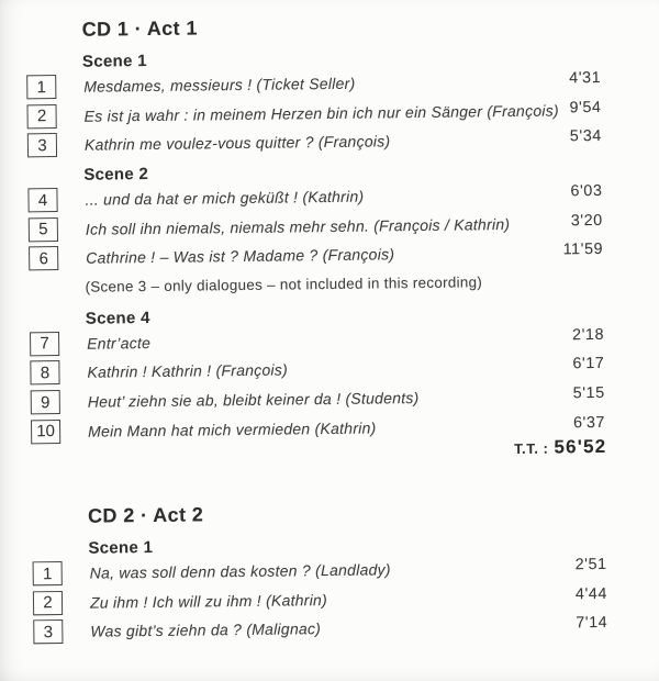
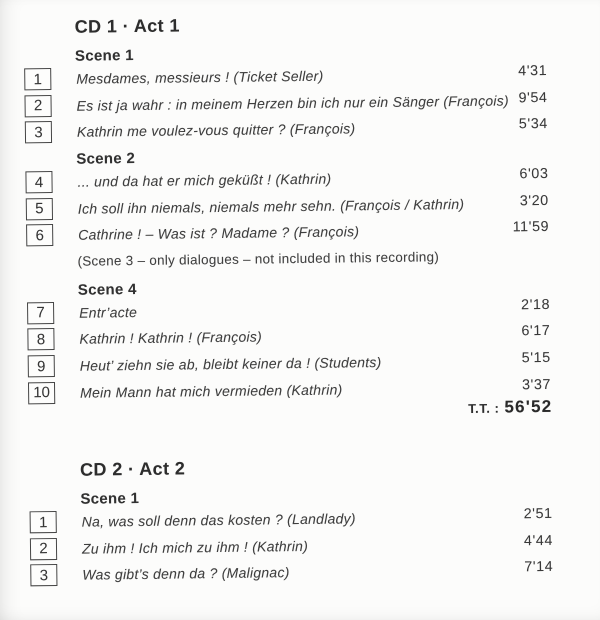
  CD 1 · Act 1
  Scene 1
  1
  Mesdames, messieurs ! (Ticket Seller)
  4'31
  2
  Es ist ja wahr : in meinem Herzen bin ich nur ein Sänger (François)
  9'54
  3
  Kathrin me voulez-vous quitter ? (François)
  5'34
  Scene 2
  4
  ... und da hat er mich geküßt ! (Kathrin)
  6'03
  5
  Ich soll ihn niemals, niemals mehr sehn. (François / Kathrin)
  3'20
  6
  Cathrine ! – Was ist ? Madame ? (François)
  11'59
  (Scene 3 – only dialogues – not included in this recording)
  Scene 4
  7
  Entr’acte
  2'18
  8
  Kathrin ! Kathrin ! (François)
  6'17
  9
  Heut’ ziehn sie ab, bleibt keiner da ! (Students)
  5'15
  10
  Mein Mann hat mich vermieden (Kathrin)
- 6'37
+ 3'37
  T.T. :
  56'52
  CD 2 · Act 2
  Scene 1
  1
  Na, was soll denn das kosten ? (Landlady)
  2'51
  2
- Zu ihm ! Ich will zu ihm ! (Kathrin)
+ Zu ihm ! Ich mich zu ihm ! (Kathrin)
  4'44
  3
- Was gibt’s ziehn da ? (Malignac)
+ Was gibt’s denn da ? (Malignac)
  7'14
